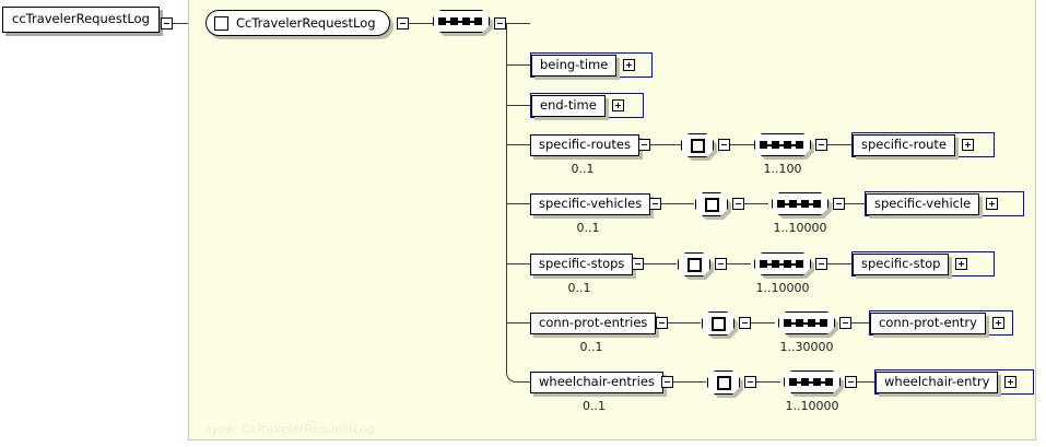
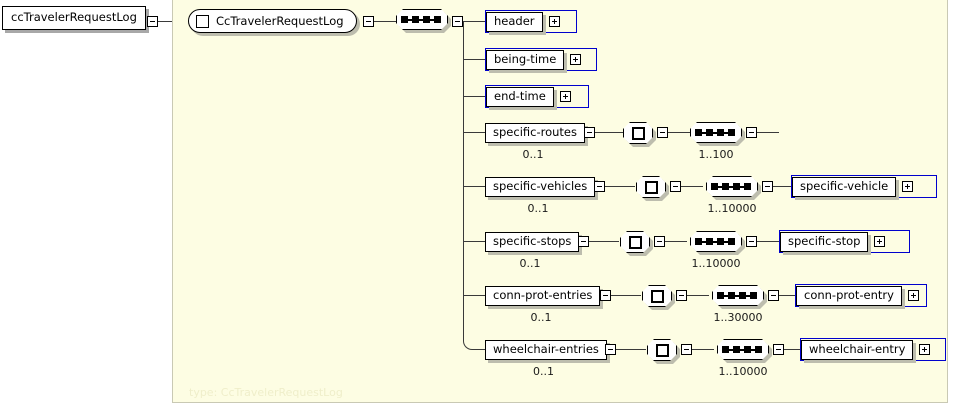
  ccTravelerRequestLog
  type: CcTravelerRequestLog
  CcTravelerRequestLog
+ header
  being-time
  end-time
  specific-routes
  0..1
  1..100
- specific-route
  specific-vehicles
  0..1
  1..10000
  specific-vehicle
  specific-stops
  0..1
  1..10000
  specific-stop
  conn-prot-entries
  0..1
  1..30000
  conn-prot-entry
  wheelchair-entries
  0..1
  1..10000
  wheelchair-entry
